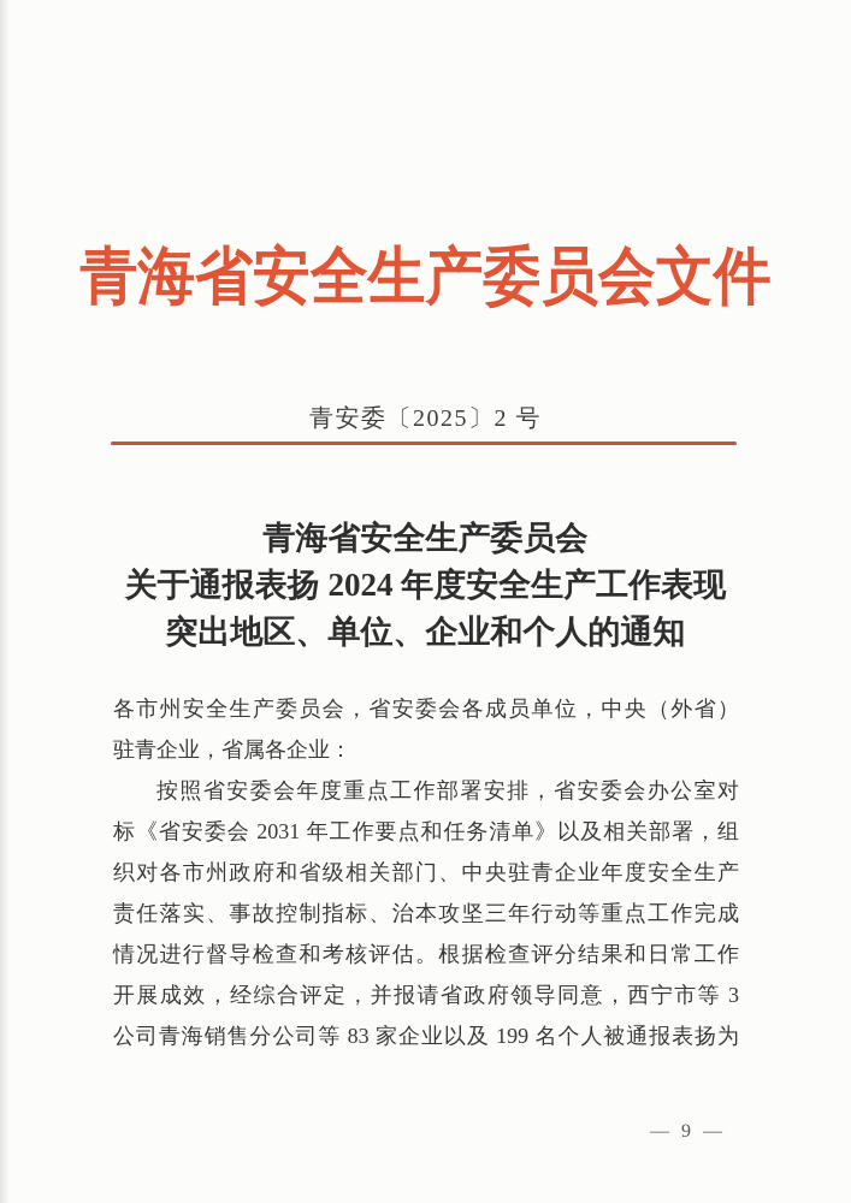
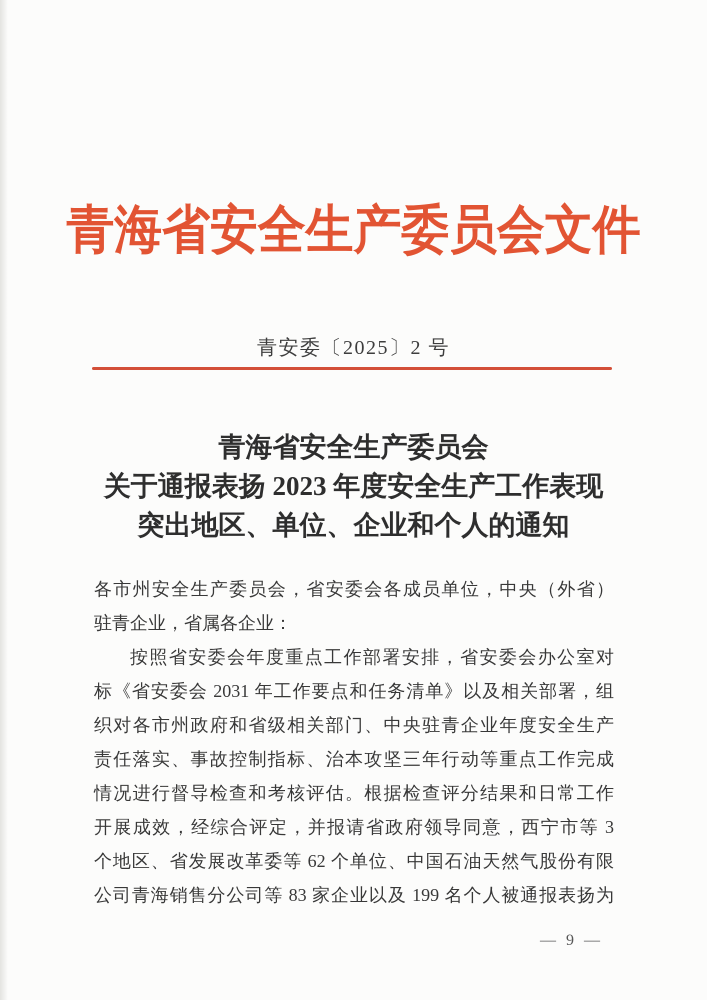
  青海省安全生产委员会文件
  青安委〔2025〕2 号
  青海省安全生产委员会
- 关于通报表扬 2024 年度安全生产工作表现
+ 关于通报表扬 2023 年度安全生产工作表现
  突出地区、单位、企业和个人的通知
  各市州安全生产委员会，省安委会各成员单位，中央（外省）
  驻青企业，省属各企业：
  按照省安委会年度重点工作部署安排，省安委会办公室对
  标《省安委会 2031 年工作要点和任务清单》以及相关部署，组
  织对各市州政府和省级相关部门、中央驻青企业年度安全生产
  责任落实、事故控制指标、治本攻坚三年行动等重点工作完成
  情况进行督导检查和考核评估。根据检查评分结果和日常工作
  开展成效，经综合评定，并报请省政府领导同意，西宁市等 3
+ 个地区、省发展改革委等 62 个单位、中国石油天然气股份有限
  公司青海销售分公司等 83 家企业以及 199 名个人被通报表扬为
  — 9 —
